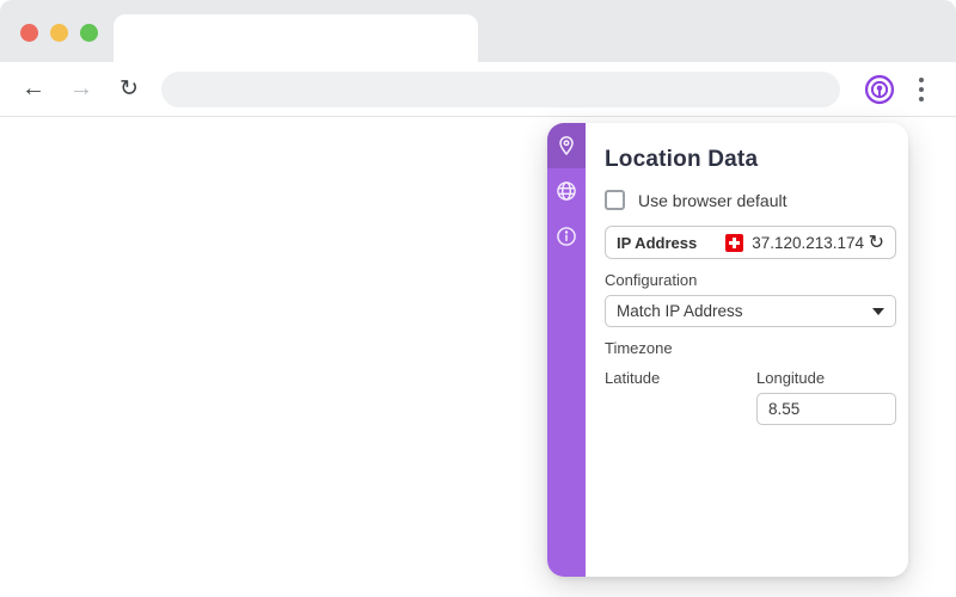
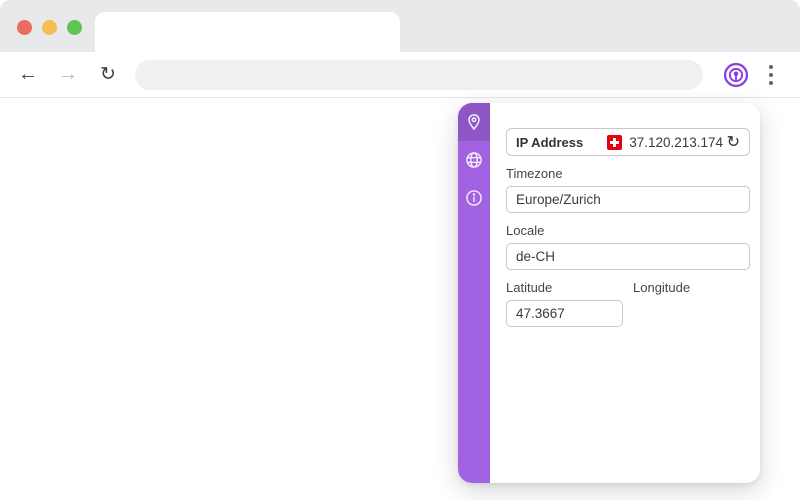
  ←
  →
  ↻
- Location Data
- Use browser default
  IP Address
  37.120.213.174
  ↻
- Configuration
- Match IP Address
  Timezone
+ Europe/Zurich
+ Locale
+ de-CH
  Latitude
+ 47.3667
  Longitude
- 8.55
